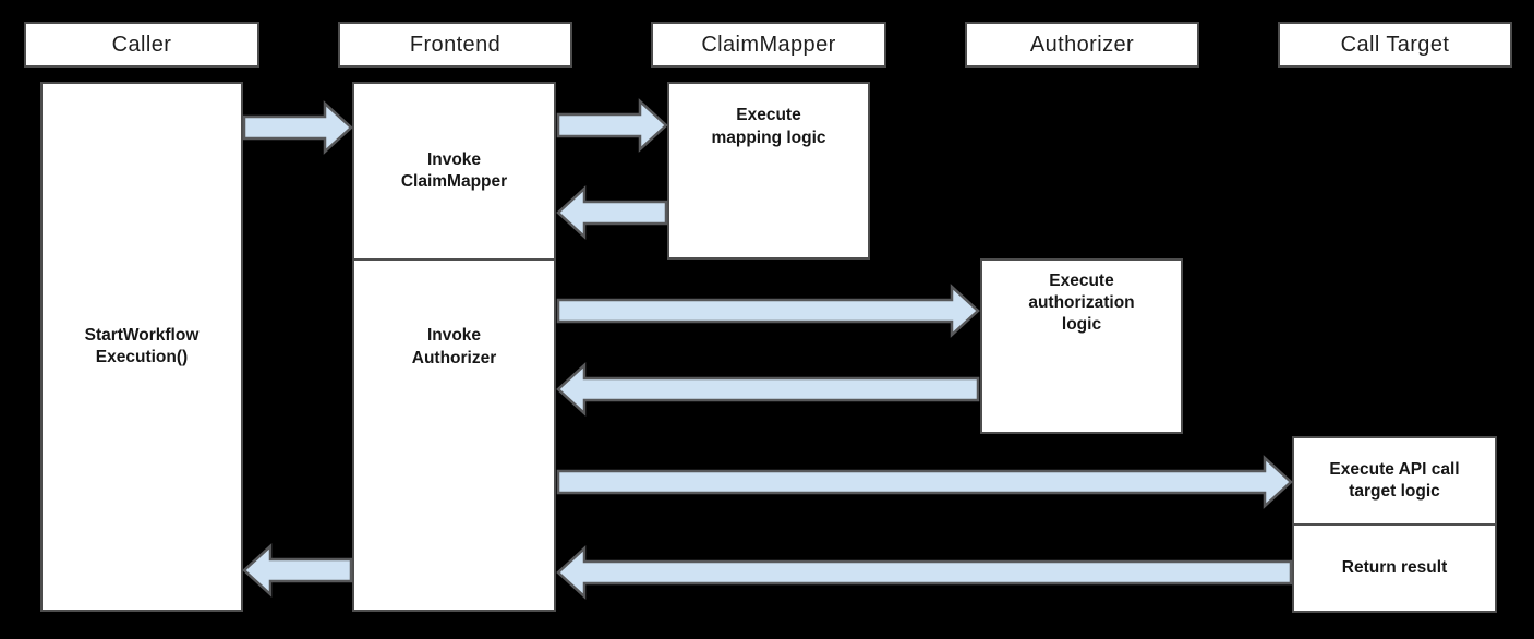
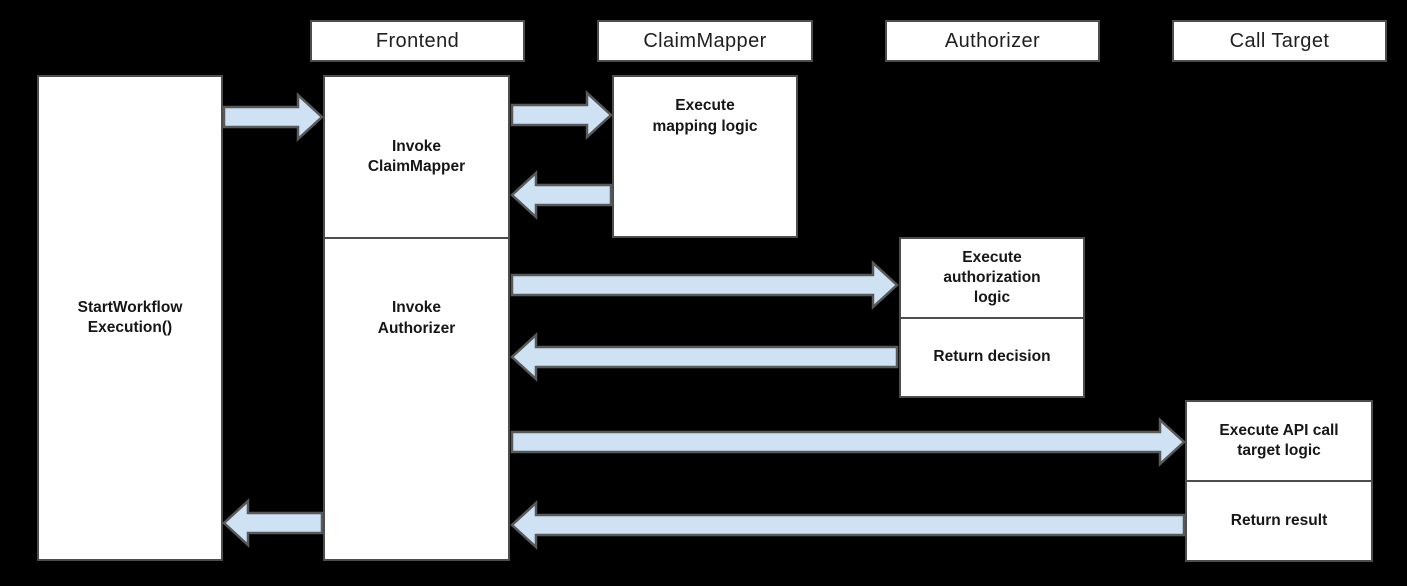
- Caller
  Frontend
  ClaimMapper
  Authorizer
  Call Target
  StartWorkflow
  Execution()
  Invoke
  ClaimMapper
  Invoke
  Authorizer
  Execute
  mapping logic
  Execute
  authorization
  logic
+ Return decision
  Execute API call
  target logic
  Return result
